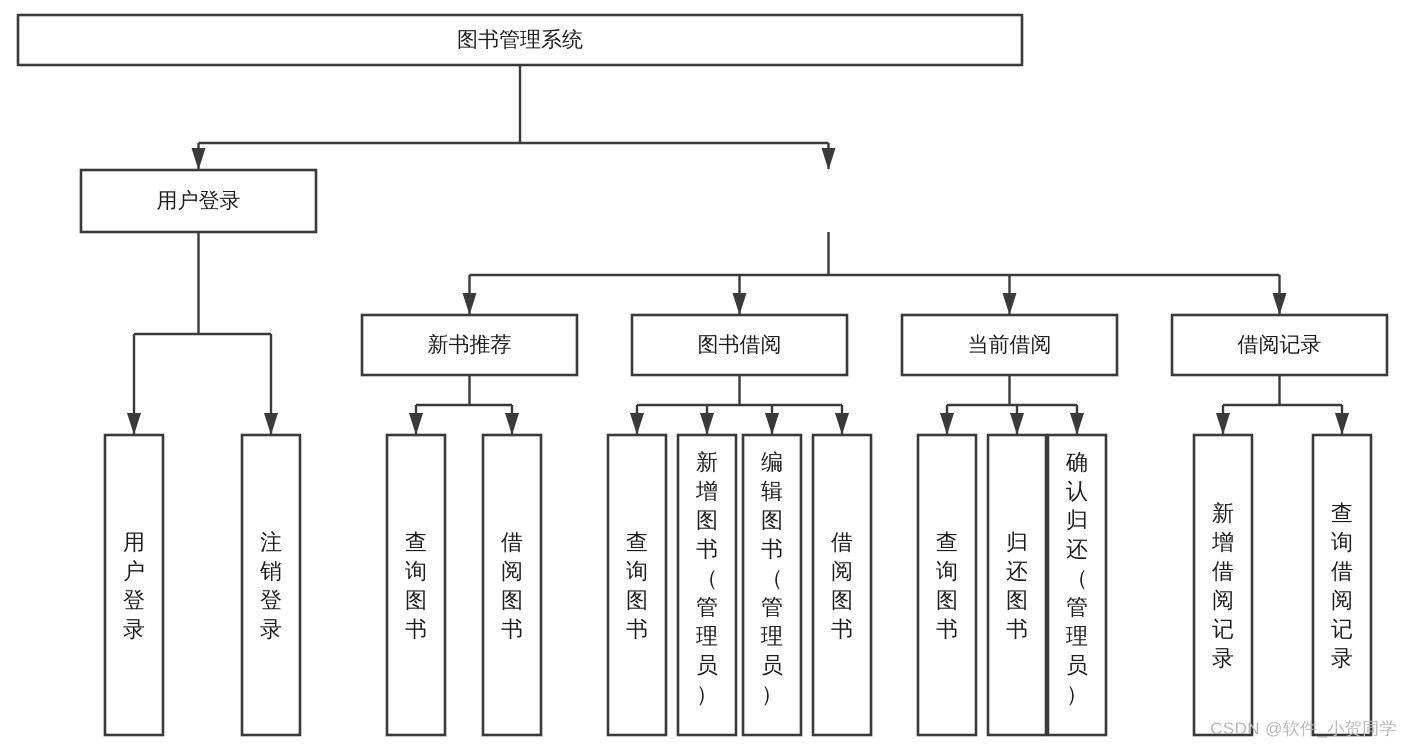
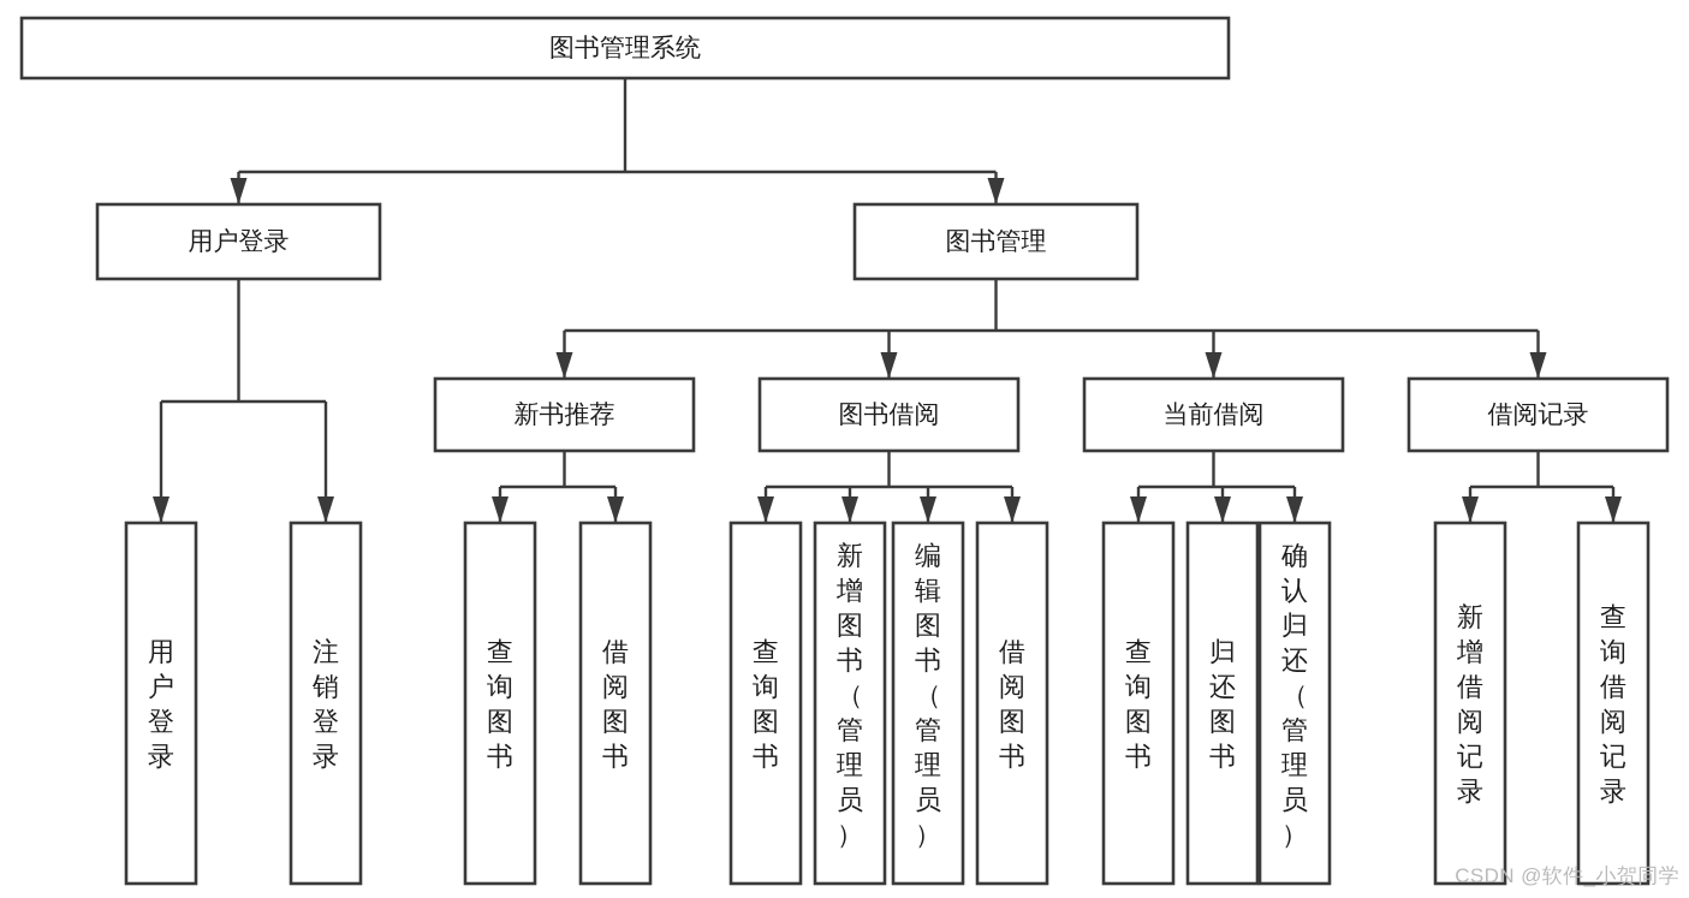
  图书管理系统
  用户登录
+ 图书管理
  新书推荐
  图书借阅
  当前借阅
  借阅记录
  用户登录
  注销登录
  查询图书
  借阅图书
  查询图书
  新增图书（管理员）
  编辑图书（管理员）
  借阅图书
  查询图书
  归还图书
  确认归还（管理员）
  新增借阅记录
  查询借阅记录
  CSDN @软件_小贺同学
